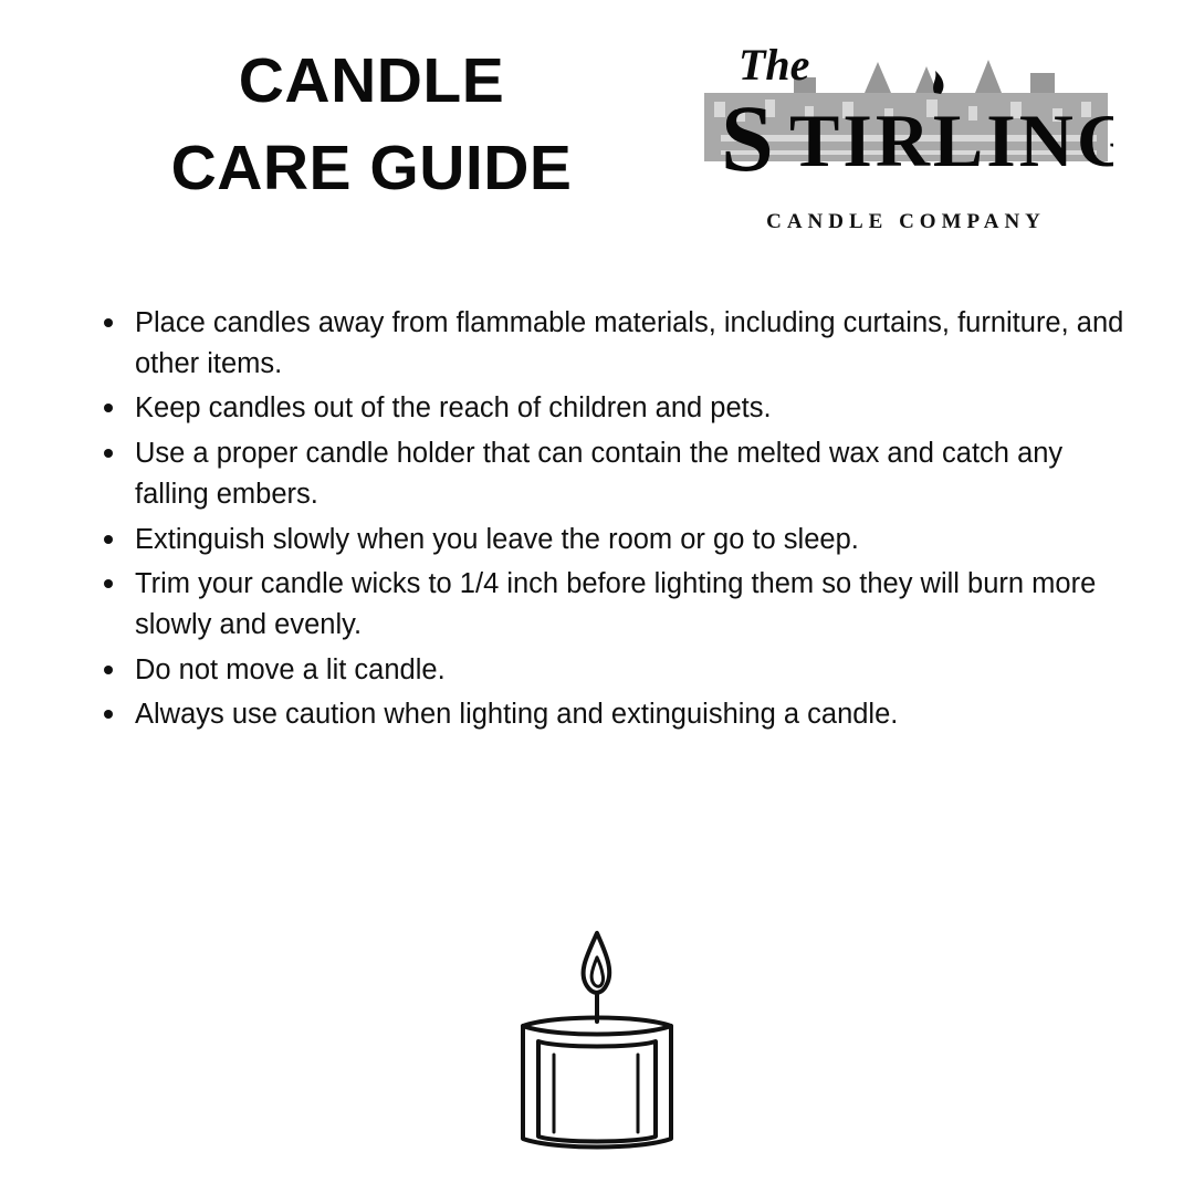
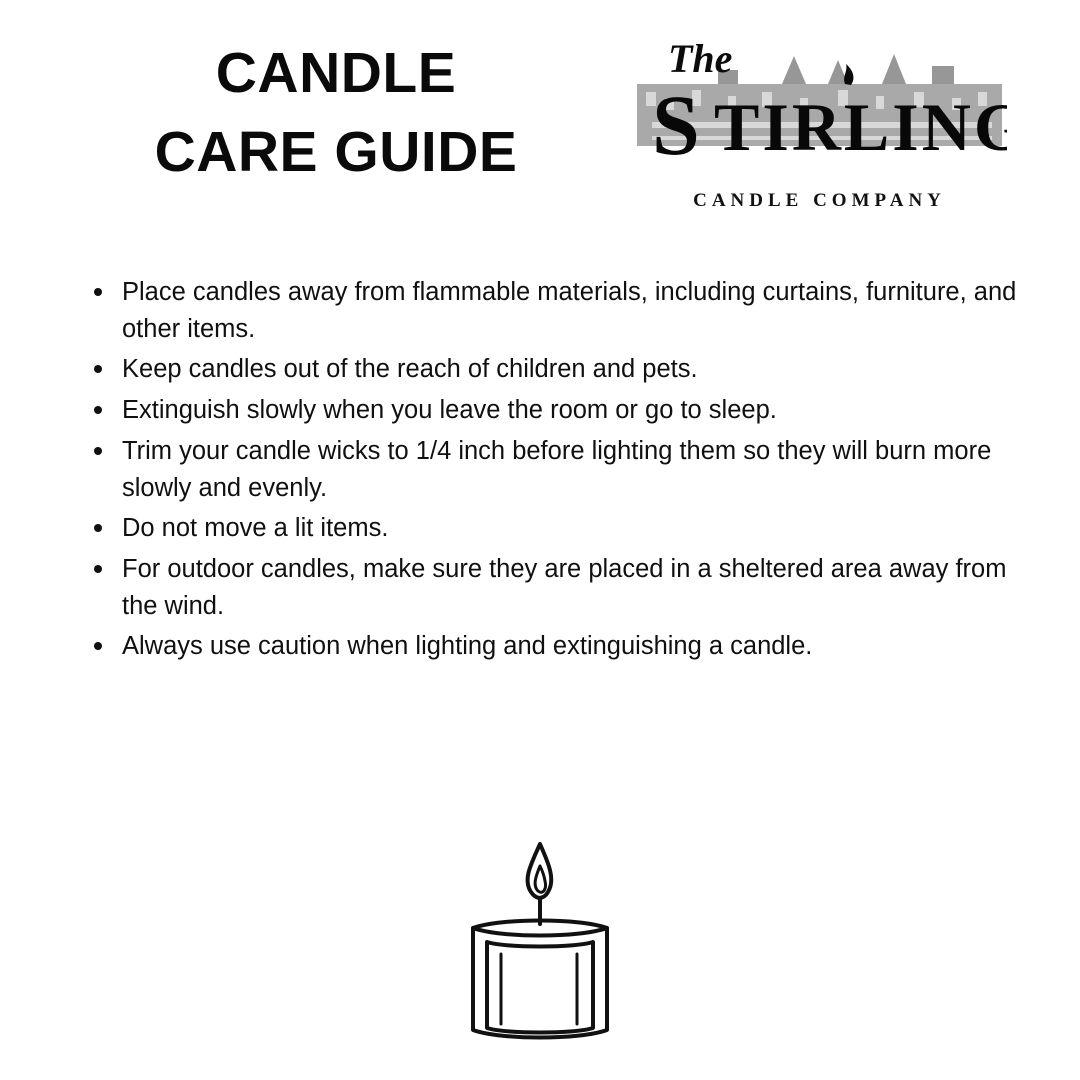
  CANDLE
  CARE GUIDE
  The
  S
  TIRLING
  CANDLE COMPANY
  Place candles away from flammable materials, including curtains, furniture, and other items.
  Keep candles out of the reach of children and pets.
- Use a proper candle holder that can contain the melted wax and catch any falling embers.
  Extinguish slowly when you leave the room or go to sleep.
  Trim your candle wicks to 1/4 inch before lighting them so they will burn more slowly and evenly.
- Do not move a lit candle.
+ Do not move a lit items.
+ For outdoor candles, make sure they are placed in a sheltered area away from the wind.
  Always use caution when lighting and extinguishing a candle.
